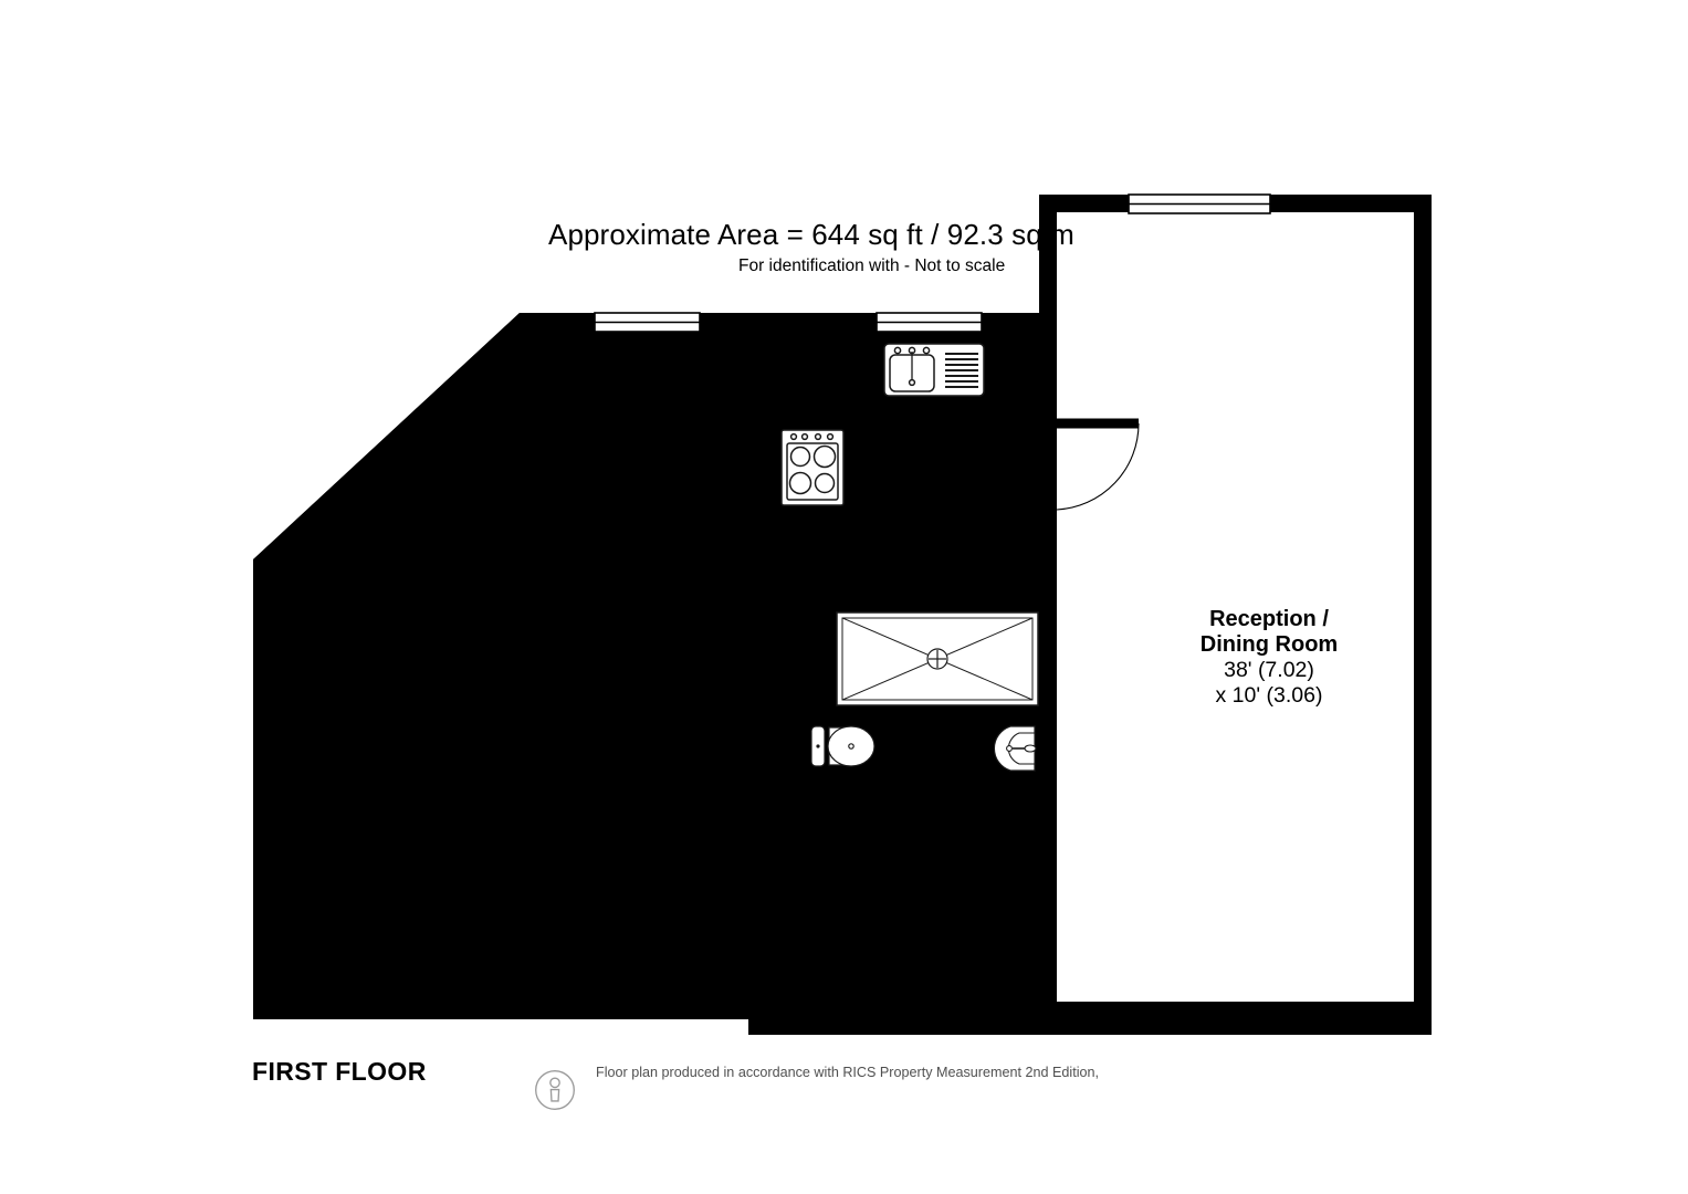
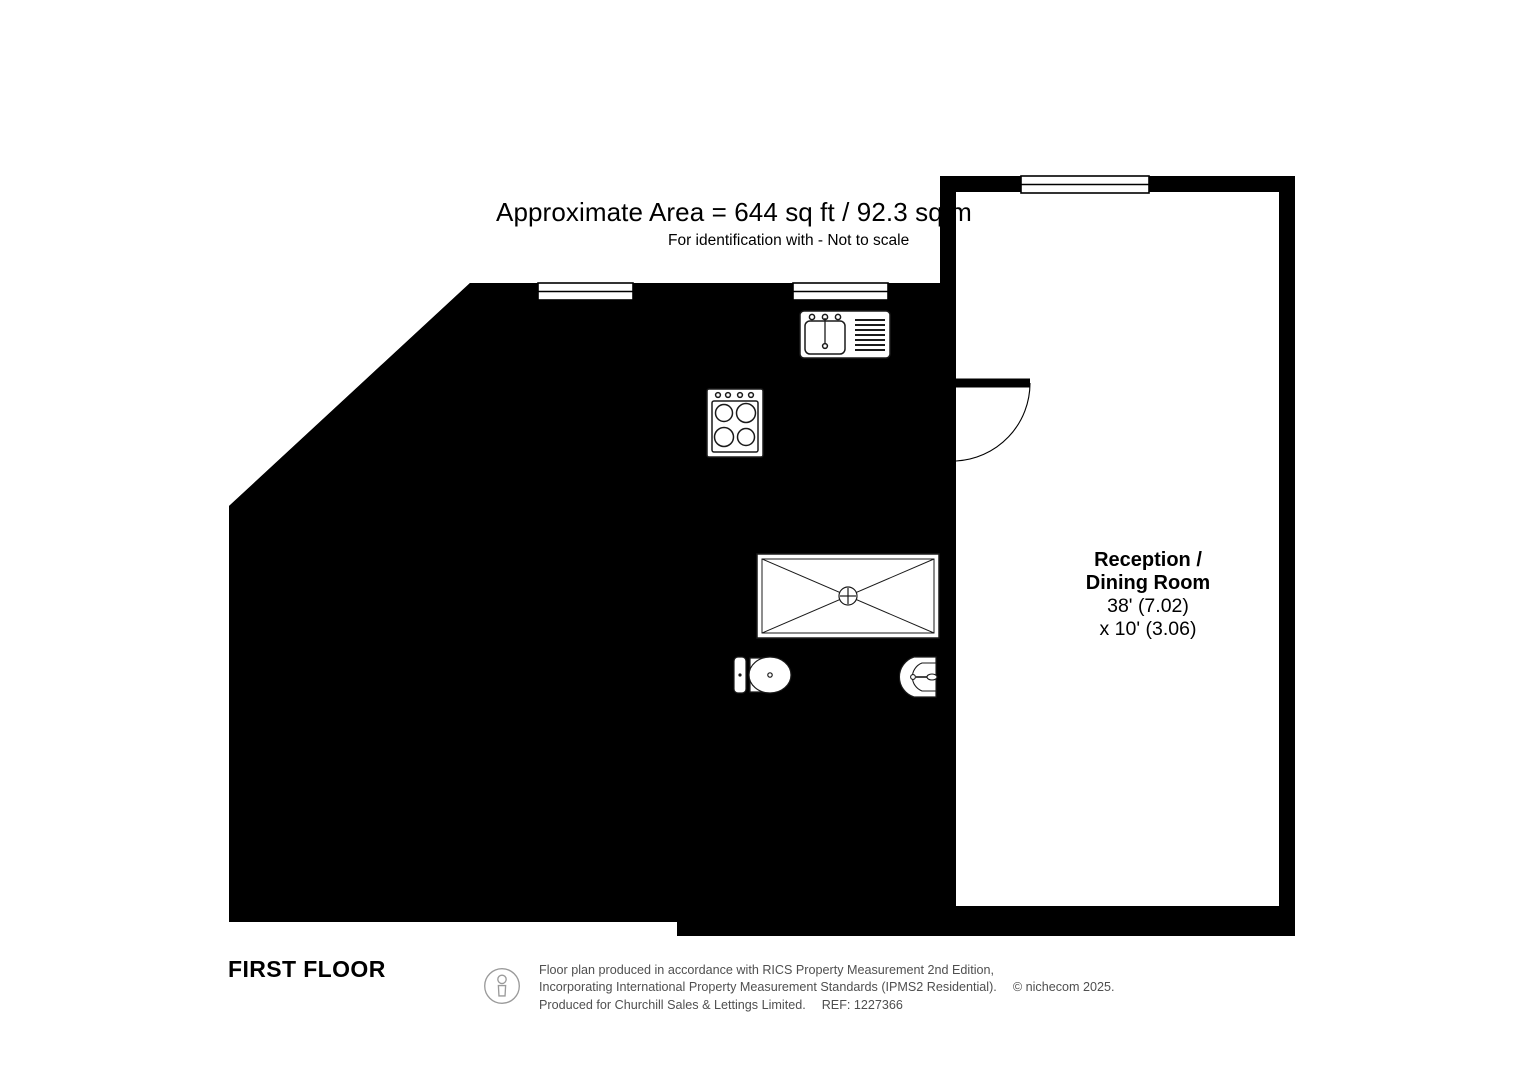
  Approximate Area = 644 sq ft / 92.3 sq m
  For identification with - Not to scale
  Reception /
  Dining Room
  38' (7.02)
  x 10' (3.06)
  FIRST FLOOR
  Floor plan produced in accordance with RICS Property Measurement 2nd Edition,
+ Incorporating International Property Measurement Standards (IPMS2 Residential). © nichecom 2025.
+ Produced for Churchill Sales & Lettings Limited. REF: 1227366
